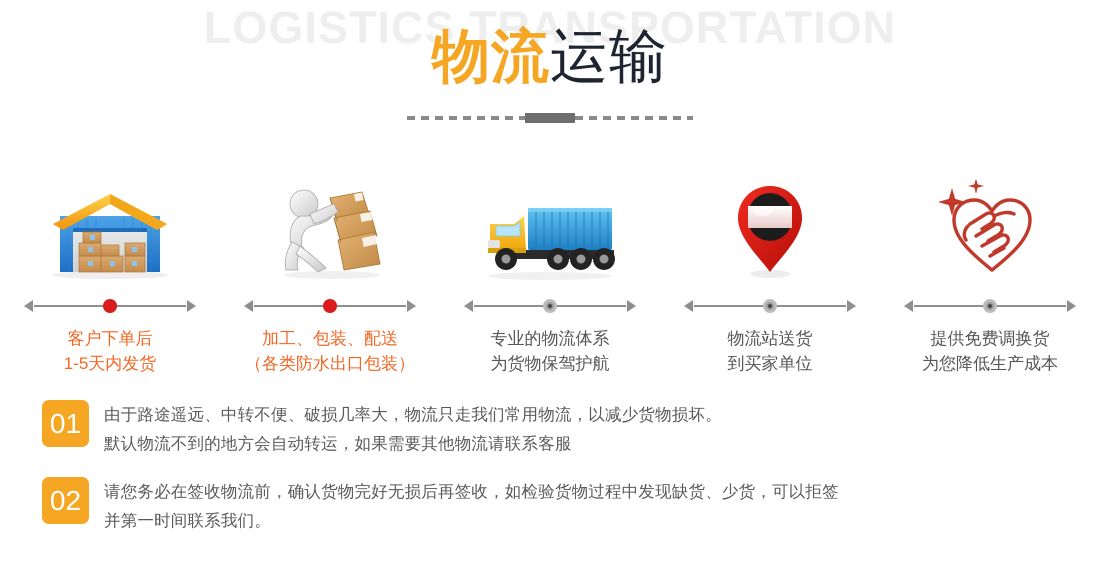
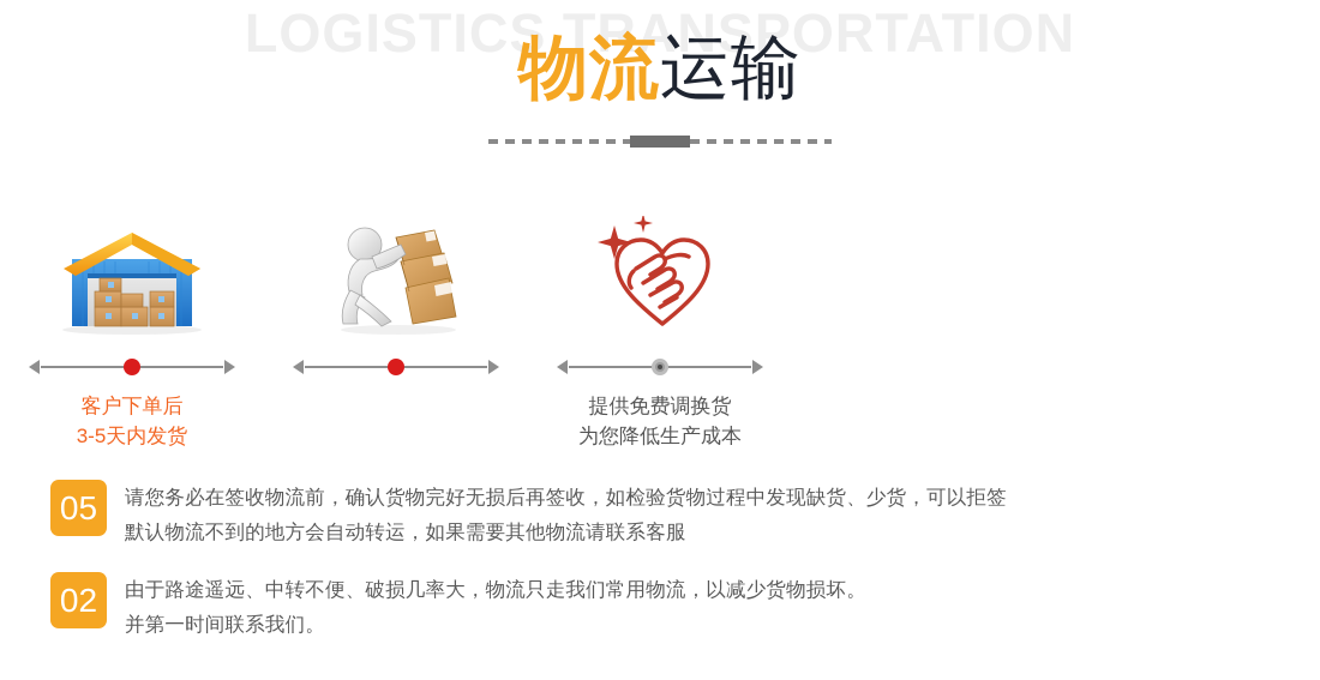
  LOGISTICS TRANSPORTATION
  物流运输
  客户下单后
- 1-5天内发货
+ 3-5天内发货
- 加工、包装、配送
- （各类防水出口包装）
- 专业的物流体系
- 为货物保驾护航
- 物流站送货
- 到买家单位
  提供免费调换货
  为您降低生产成本
- 01
+ 05
- 由于路途遥远、中转不便、破损几率大，物流只走我们常用物流，以减少货物损坏。
+ 请您务必在签收物流前，确认货物完好无损后再签收，如检验货物过程中发现缺货、少货，可以拒签
  默认物流不到的地方会自动转运，如果需要其他物流请联系客服
  02
- 请您务必在签收物流前，确认货物完好无损后再签收，如检验货物过程中发现缺货、少货，可以拒签
+ 由于路途遥远、中转不便、破损几率大，物流只走我们常用物流，以减少货物损坏。
  并第一时间联系我们。
